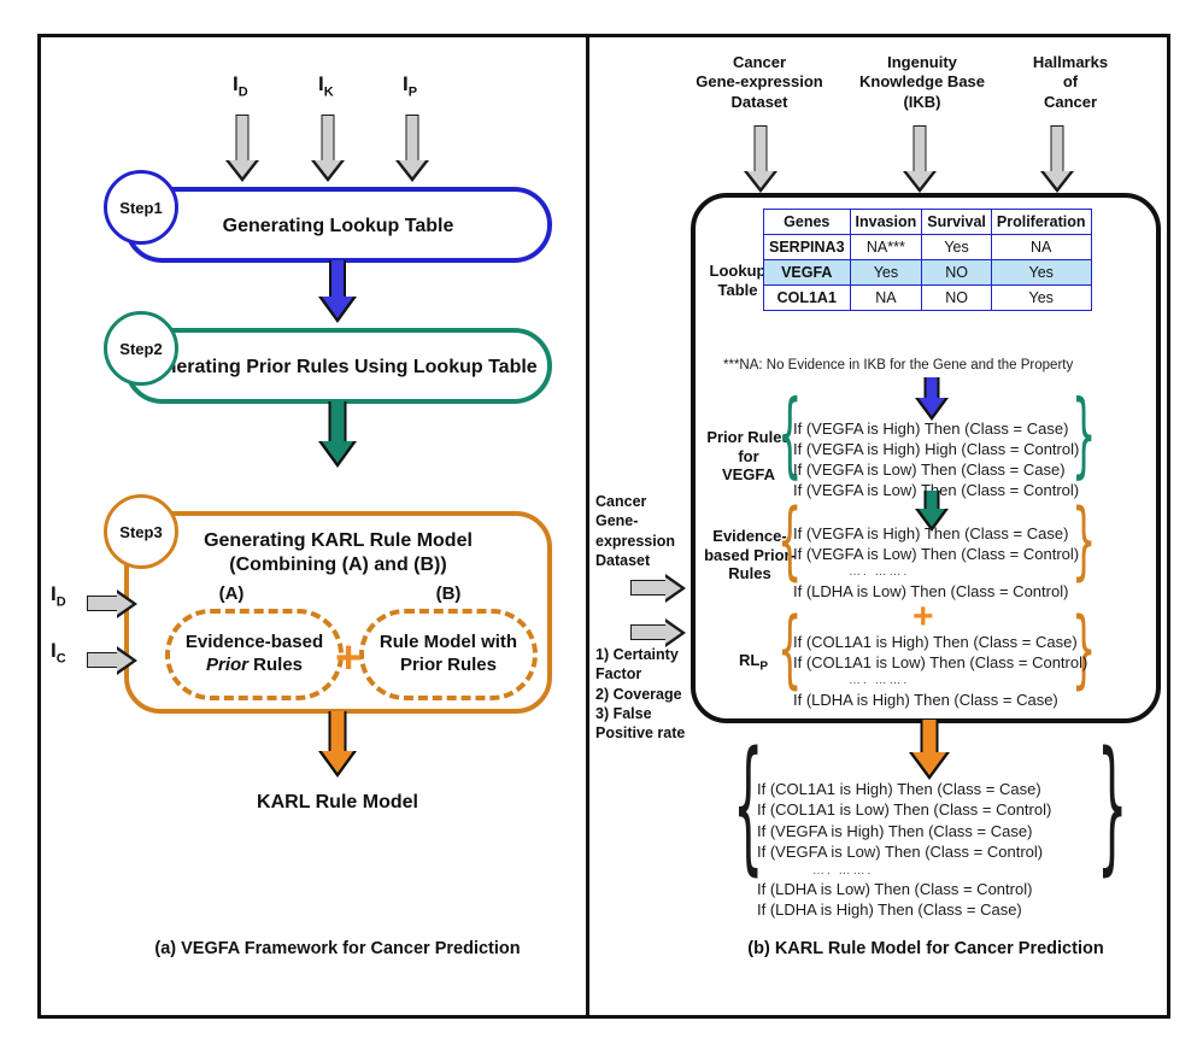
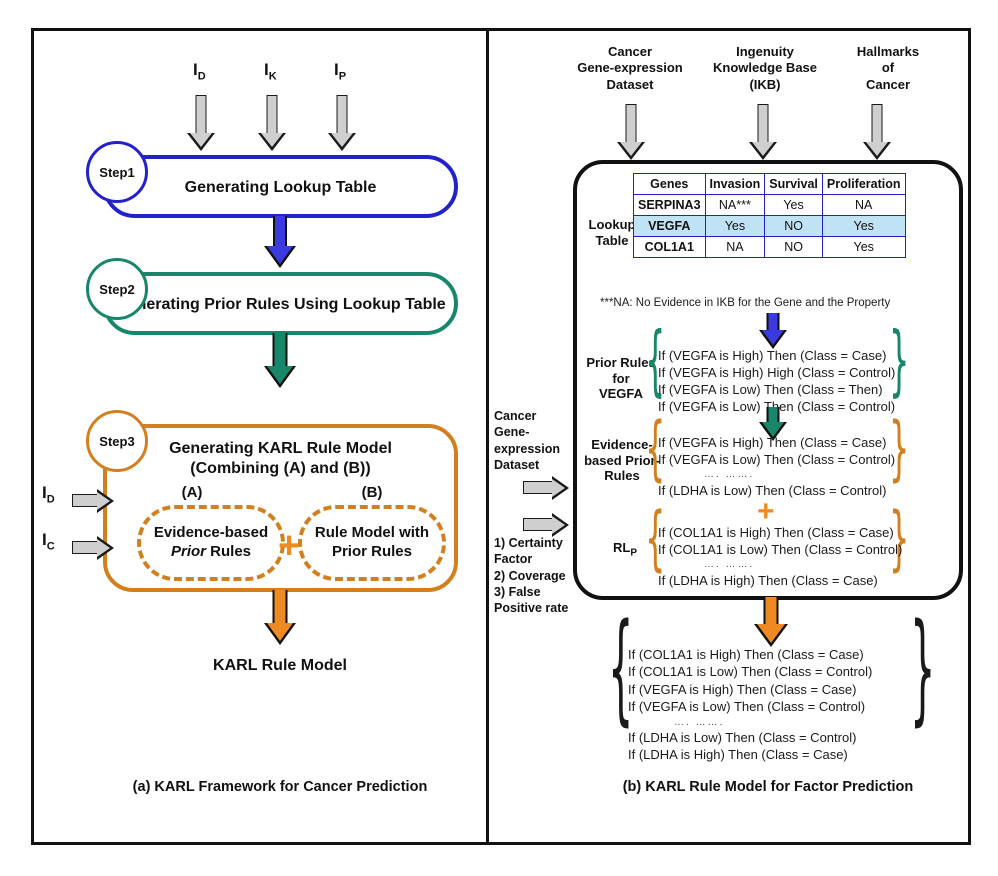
  ID
  IK
  IP
  Generating Lookup Table
  Step1
  erating Prior Rules Using Lookup Table
  Step2
  Generating KARL Rule Model
  (Combining (A) and (B))
  (A)
  (B)
  Step3
  Evidence-based
  Prior Rules
  Rule Model with
  Prior Rules
  +
  ID
  IC
  KARL Rule Model
- (a) VEGFA Framework for Cancer Prediction
+ (a) KARL Framework for Cancer Prediction
  Cancer
  Gene-expression
  Dataset
  Ingenuity
  Knowledge Base
  (IKB)
  Hallmarks
  of
  Cancer
  Lookup
  Table
  Genes	Invasion	Survival	Proliferation
  SERPINA3	NA***	Yes	NA
  VEGFA	Yes	NO	Yes
  COL1A1	NA	NO	Yes
  ***NA: No Evidence in IKB for the Gene and the Property
  Prior Rules
  for
  VEGFA
  {
  }
  If (VEGFA is High) Then (Class = Case)
  If (VEGFA is High) High (Class = Control)
- If (VEGFA is Low) Then (Class = Case)
+ If (VEGFA is Low) Then (Class = Then)
  If (VEGFA is Low)en (Class = Control)
  Evidence-
  based Prior-
  Rules
  {
  }
  If (VEGFA is High) Then (Class = Case)
  If (VEGFA is Low) Then (Class = Control)
  …. …….
  If (LDHA is Low) Then (Class = Control)
  +
  RLP
  {
  }
  If (COL1A1 is High) Then (Class = Case)
  If (COL1A1 is Low) Then (Class = Control)
  …. …….
  If (LDHA is High) Then (Class = Case)
  Cancer
  Gene-
  expression
  Dataset
  1) Certainty
  Factor
  2) Coverage
  3) False
  Positive rate
  {
  }
  If (COL1A1 is High) Then (Class = Case)
  If (COL1A1 is Low) Then (Class = Control)
  If (VEGFA is High) Then (Class = Case)
  If (VEGFA is Low) Then (Class = Control)
  …. …….
  If (LDHA is Low) Then (Class = Control)
  If (LDHA is High) Then (Class = Case)
- (b) KARL Rule Model for Cancer Prediction
+ (b) KARL Rule Model for Factor Prediction
